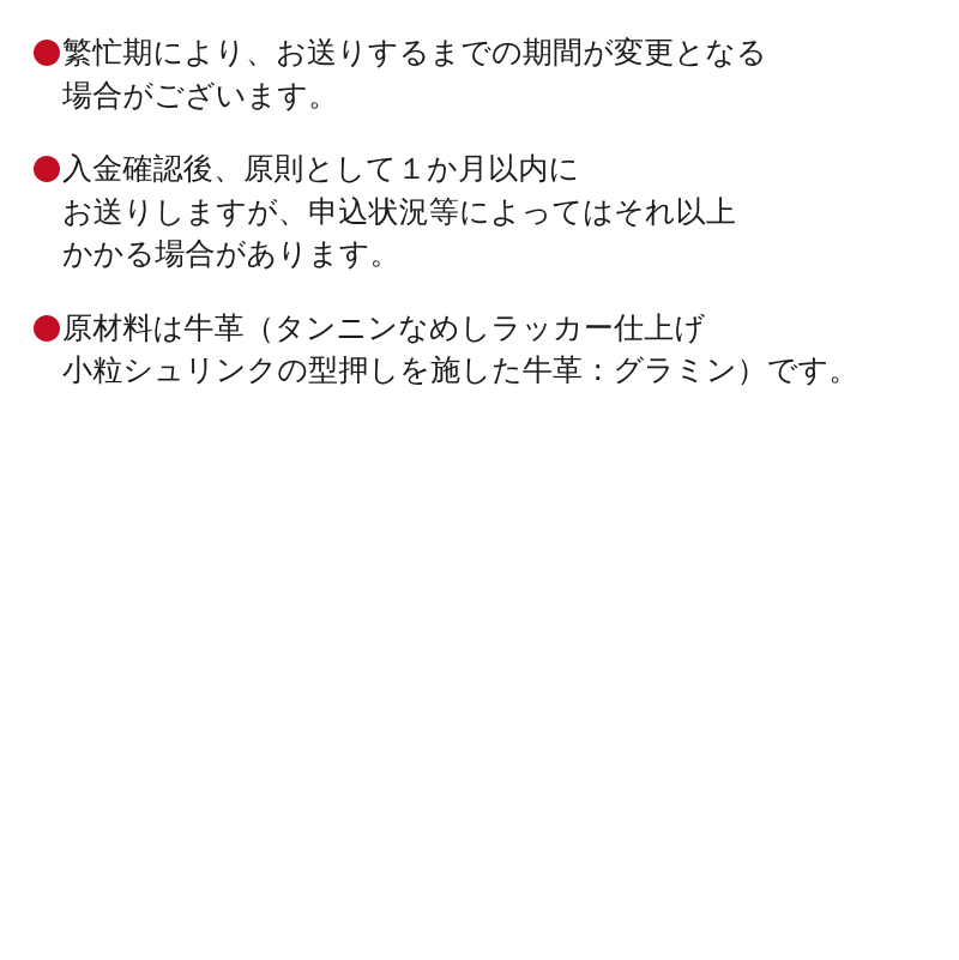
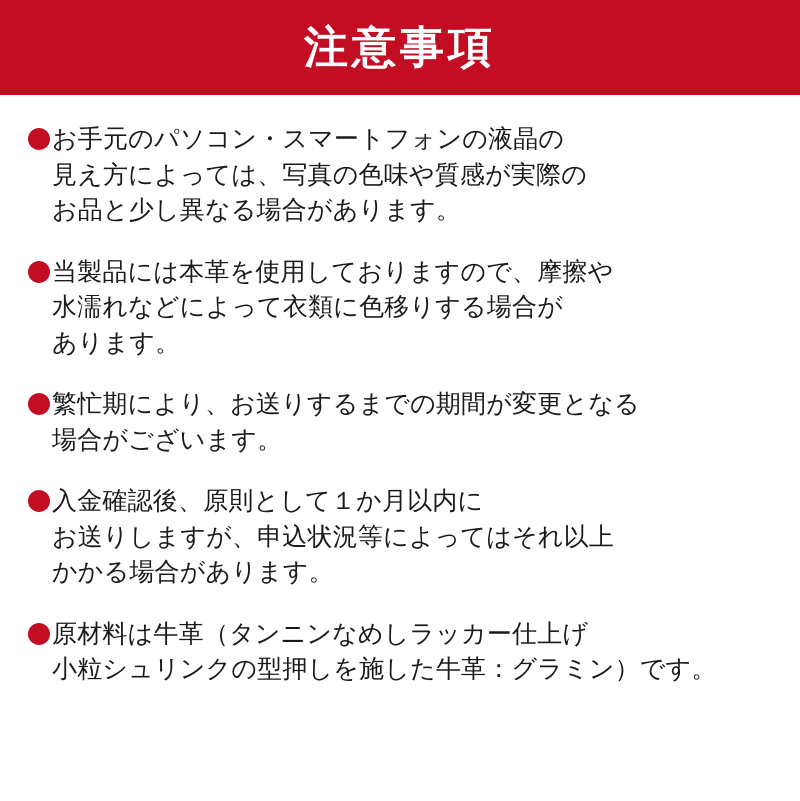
+ 注意事項
+ お手元のパソコン・スマートフォンの液晶の
+ 見え方によっては、写真の色味や質感が実際の
+ お品と少し異なる場合があります。
+ 当製品には本革を使用しておりますので、摩擦や
+ 水濡れなどによって衣類に色移りする場合が
+ あります。
  繁忙期により、お送りするまでの期間が変更となる
  場合がございます。
  入金確認後、原則として１か月以内に
  お送りしますが、申込状況等によってはそれ以上
  かかる場合があります。
  原材料は牛革（タンニンなめしラッカー仕上げ
  小粒シュリンクの型押しを施した牛革：グラミン）です。
